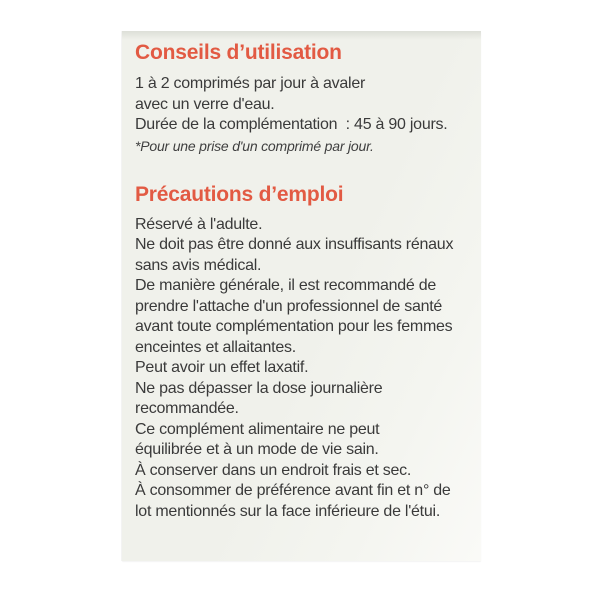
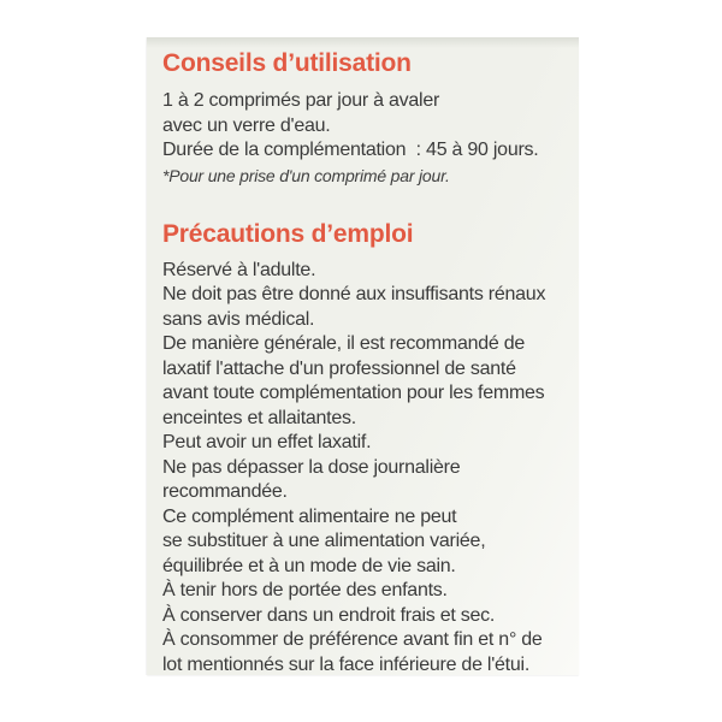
  Conseils d’utilisation
  1 à 2 comprimés par jour à avaler
  avec un verre d'eau.
  Durée de la complémentation : 45 à 90 jours.
  *Pour une prise d'un comprimé par jour.
  Précautions d’emploi
  Réservé à l'adulte.
  Ne doit pas être donné aux insuffisants rénaux
  sans avis médical.
  De manière générale, il est recommandé de
- prendre l'attache d'un professionnel de santé
+ laxatif l'attache d'un professionnel de santé
  avant toute complémentation pour les femmes
  enceintes et allaitantes.
  Peut avoir un effet laxatif.
  Ne pas dépasser la dose journalière
  recommandée.
  Ce complément alimentaire ne peut
+ se substituer à une alimentation variée,
  équilibrée et à un mode de vie sain.
+ À tenir hors de portée des enfants.
  À conserver dans un endroit frais et sec.
  À consommer de préférence avant fin et n° de
  lot mentionnés sur la face inférieure de l'étui.
